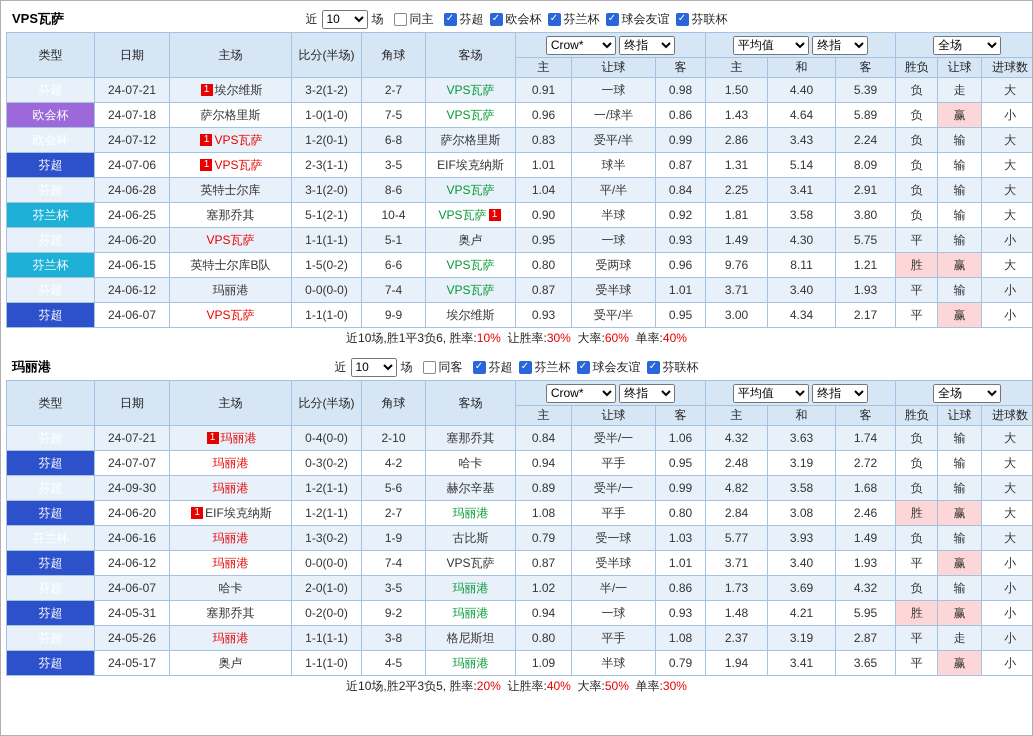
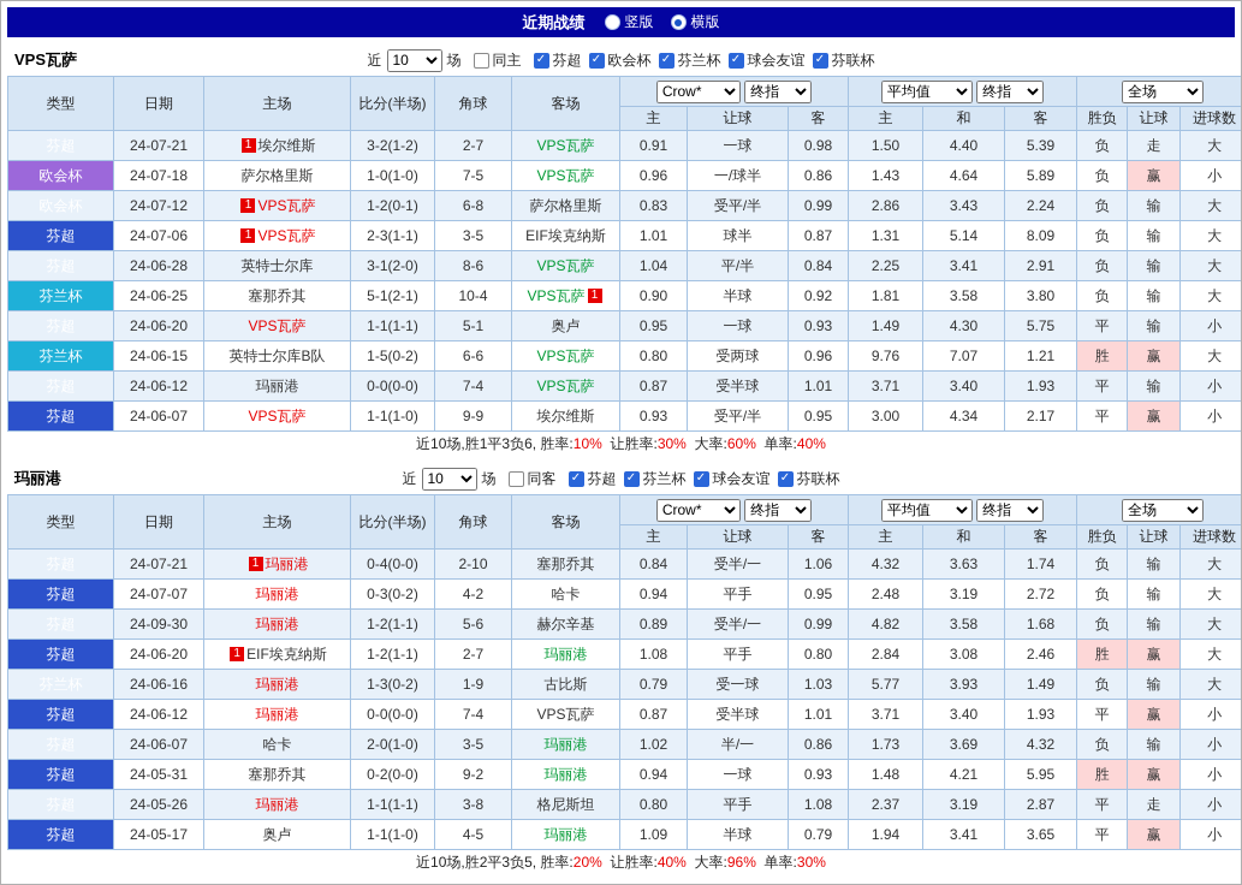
+ 近期战绩
+ 竖版
+ 横版
  VPS瓦萨
  近
  10
  场
  同主
  芬超
  欧会杯
  芬兰杯
  球会友谊
  芬联杯
  类型	日期	主场	比分(半场)	角球	客场	Crow* 终指	平均值 终指	全场
  主	让球	客	主	和	客	胜负	让球	进球数
  	24-07-21	1 埃尔维斯	3-2(1-2)	2-7	VPS瓦萨	0.91	一球	0.98	1.50	4.40	5.39	负	走	大
  欧会杯	24-07-18	萨尔格里斯	1-0(1-0)	7-5	VPS瓦萨	0.96	一/球半	0.86	1.43	4.64	5.89	负	赢	小
  	24-07-12	1 VPS瓦萨	1-2(0-1)	6-8	萨尔格里斯	0.83	受平/半	0.99	2.86	3.43	2.24	负	输	大
  芬超	24-07-06	1 VPS瓦萨	2-3(1-1)	3-5	EIF埃克纳斯	1.01	球半	0.87	1.31	5.14	8.09	负	输	大
  	24-06-28	英特士尔库	3-1(2-0)	8-6	VPS瓦萨	1.04	平/半	0.84	2.25	3.41	2.91	负	输	大
  芬兰杯	24-06-25	塞那乔其	5-1(2-1)	10-4	VPS瓦萨 1	0.90	半球	0.92	1.81	3.58	3.80	负	输	大
  	24-06-20	VPS瓦萨	1-1(1-1)	5-1	奥卢	0.95	一球	0.93	1.49	4.30	5.75	平	输	小
- 芬兰杯	24-06-15	英特士尔库B队	1-5(0-2)	6-6	VPS瓦萨	0.80	受两球	0.96	9.76	8.11	1.21	胜	赢	大
+ 芬兰杯	24-06-15	英特士尔库B队	1-5(0-2)	6-6	VPS瓦萨	0.80	受两球	0.96	9.76	7.07	1.21	胜	赢	大
  	24-06-12	玛丽港	0-0(0-0)	7-4	VPS瓦萨	0.87	受半球	1.01	3.71	3.40	1.93	平	输	小
  芬超	24-06-07	VPS瓦萨	1-1(1-0)	9-9	埃尔维斯	0.93	受平/半	0.95	3.00	4.34	2.17	平	赢	小
  近10场,胜1平3负6, 胜率:10% 让胜率:30% 大率:60% 单率:40%
  玛丽港
  近
  10
  场
  同客
  芬超
  芬兰杯
  球会友谊
  芬联杯
  类型	日期	主场	比分(半场)	角球	客场	Crow* 终指	平均值 终指	全场
  主	让球	客	主	和	客	胜负	让球	进球数
  	24-07-21	1 玛丽港	0-4(0-0)	2-10	塞那乔其	0.84	受半/一	1.06	4.32	3.63	1.74	负	输	大
  芬超	24-07-07	玛丽港	0-3(0-2)	4-2	哈卡	0.94	平手	0.95	2.48	3.19	2.72	负	输	大
  	24-09-30	玛丽港	1-2(1-1)	5-6	赫尔辛基	0.89	受半/一	0.99	4.82	3.58	1.68	负	输	大
  芬超	24-06-20	1 EIF埃克纳斯	1-2(1-1)	2-7	玛丽港	1.08	平手	0.80	2.84	3.08	2.46	胜	赢	大
  	24-06-16	玛丽港	1-3(0-2)	1-9	古比斯	0.79	受一球	1.03	5.77	3.93	1.49	负	输	大
  芬超	24-06-12	玛丽港	0-0(0-0)	7-4	VPS瓦萨	0.87	受半球	1.01	3.71	3.40	1.93	平	赢	小
  	24-06-07	哈卡	2-0(1-0)	3-5	玛丽港	1.02	半/一	0.86	1.73	3.69	4.32	负	输	小
  芬超	24-05-31	塞那乔其	0-2(0-0)	9-2	玛丽港	0.94	一球	0.93	1.48	4.21	5.95	胜	赢	小
  	24-05-26	玛丽港	1-1(1-1)	3-8	格尼斯坦	0.80	平手	1.08	2.37	3.19	2.87	平	走	小
  芬超	24-05-17	奥卢	1-1(1-0)	4-5	玛丽港	1.09	半球	0.79	1.94	3.41	3.65	平	赢	小
- 近10场,胜2平3负5, 胜率:20% 让胜率:40% 大率:50% 单率:30%
+ 近10场,胜2平3负5, 胜率:20% 让胜率:40% 大率:96% 单率:30%
